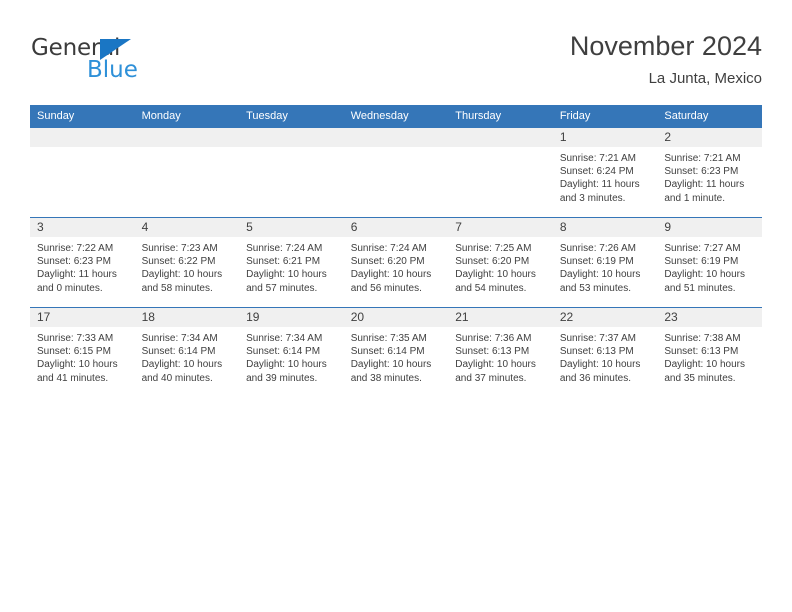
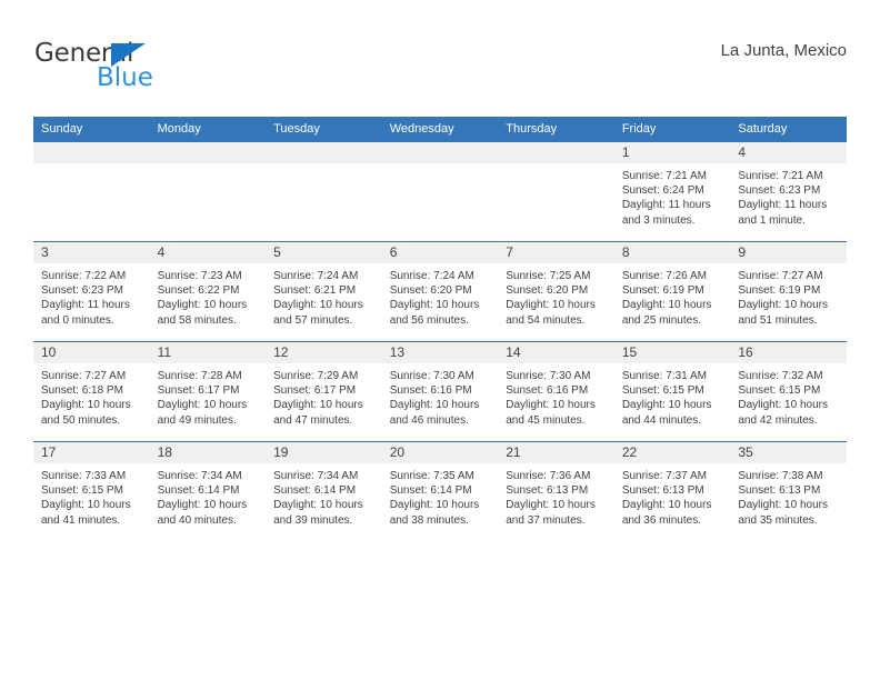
  General
  Blue
- November 2024
  La Junta, Mexico
  Sunday	Monday	Tuesday	Wednesday	Thursday	Friday	Saturday
- 					1Sunrise: 7:21 AMSunset: 6:24 PMDaylight: 11 hoursand 3 minutes.	2Sunrise: 7:21 AMSunset: 6:23 PMDaylight: 11 hoursand 1 minute.
+ 					1Sunrise: 7:21 AMSunset: 6:24 PMDaylight: 11 hoursand 3 minutes.	4Sunrise: 7:21 AMSunset: 6:23 PMDaylight: 11 hoursand 1 minute.
- 3Sunrise: 7:22 AMSunset: 6:23 PMDaylight: 11 hoursand 0 minutes.	4Sunrise: 7:23 AMSunset: 6:22 PMDaylight: 10 hoursand 58 minutes.	5Sunrise: 7:24 AMSunset: 6:21 PMDaylight: 10 hoursand 57 minutes.	6Sunrise: 7:24 AMSunset: 6:20 PMDaylight: 10 hoursand 56 minutes.	7Sunrise: 7:25 AMSunset: 6:20 PMDaylight: 10 hoursand 54 minutes.	8Sunrise: 7:26 AMSunset: 6:19 PMDaylight: 10 hoursand 53 minutes.	9Sunrise: 7:27 AMSunset: 6:19 PMDaylight: 10 hoursand 51 minutes.
+ 3Sunrise: 7:22 AMSunset: 6:23 PMDaylight: 11 hoursand 0 minutes.	4Sunrise: 7:23 AMSunset: 6:22 PMDaylight: 10 hoursand 58 minutes.	5Sunrise: 7:24 AMSunset: 6:21 PMDaylight: 10 hoursand 57 minutes.	6Sunrise: 7:24 AMSunset: 6:20 PMDaylight: 10 hoursand 56 minutes.	7Sunrise: 7:25 AMSunset: 6:20 PMDaylight: 10 hoursand 54 minutes.	8Sunrise: 7:26 AMSunset: 6:19 PMDaylight: 10 hoursand 25 minutes.	9Sunrise: 7:27 AMSunset: 6:19 PMDaylight: 10 hoursand 51 minutes.
+ 10Sunrise: 7:27 AMSunset: 6:18 PMDaylight: 10 hoursand 50 minutes.	11Sunrise: 7:28 AMSunset: 6:17 PMDaylight: 10 hoursand 49 minutes.	12Sunrise: 7:29 AMSunset: 6:17 PMDaylight: 10 hoursand 47 minutes.	13Sunrise: 7:30 AMSunset: 6:16 PMDaylight: 10 hoursand 46 minutes.	14Sunrise: 7:30 AMSunset: 6:16 PMDaylight: 10 hoursand 45 minutes.	15Sunrise: 7:31 AMSunset: 6:15 PMDaylight: 10 hoursand 44 minutes.	16Sunrise: 7:32 AMSunset: 6:15 PMDaylight: 10 hoursand 42 minutes.
- 17Sunrise: 7:33 AMSunset: 6:15 PMDaylight: 10 hoursand 41 minutes.	18Sunrise: 7:34 AMSunset: 6:14 PMDaylight: 10 hoursand 40 minutes.	19Sunrise: 7:34 AMSunset: 6:14 PMDaylight: 10 hoursand 39 minutes.	20Sunrise: 7:35 AMSunset: 6:14 PMDaylight: 10 hoursand 38 minutes.	21Sunrise: 7:36 AMSunset: 6:13 PMDaylight: 10 hoursand 37 minutes.	22Sunrise: 7:37 AMSunset: 6:13 PMDaylight: 10 hoursand 36 minutes.	23Sunrise: 7:38 AMSunset: 6:13 PMDaylight: 10 hoursand 35 minutes.
+ 17Sunrise: 7:33 AMSunset: 6:15 PMDaylight: 10 hoursand 41 minutes.	18Sunrise: 7:34 AMSunset: 6:14 PMDaylight: 10 hoursand 40 minutes.	19Sunrise: 7:34 AMSunset: 6:14 PMDaylight: 10 hoursand 39 minutes.	20Sunrise: 7:35 AMSunset: 6:14 PMDaylight: 10 hoursand 38 minutes.	21Sunrise: 7:36 AMSunset: 6:13 PMDaylight: 10 hoursand 37 minutes.	22Sunrise: 7:37 AMSunset: 6:13 PMDaylight: 10 hoursand 36 minutes.	35Sunrise: 7:38 AMSunset: 6:13 PMDaylight: 10 hoursand 35 minutes.
